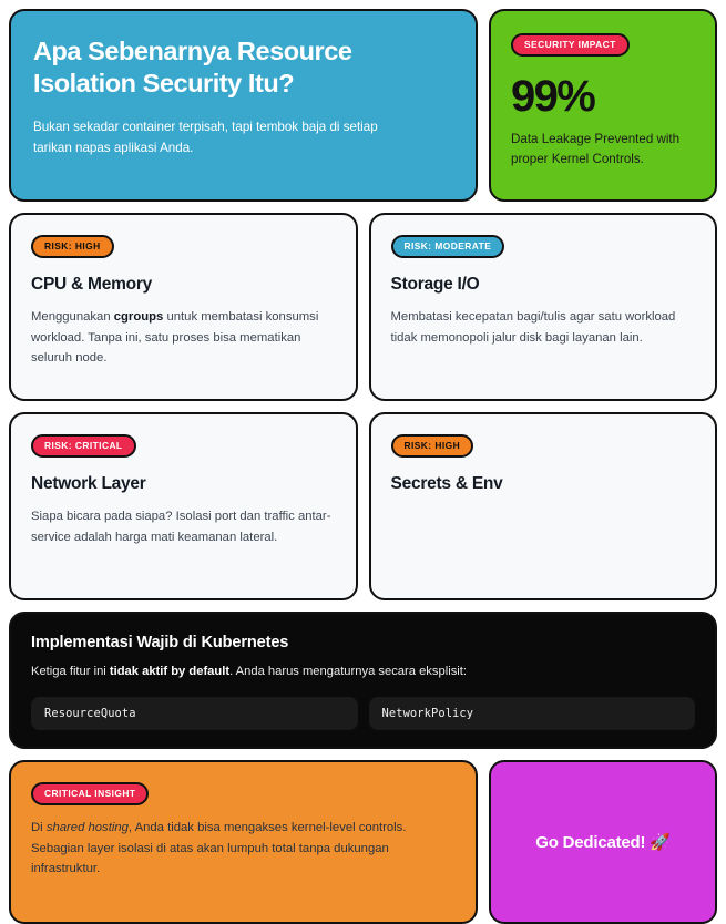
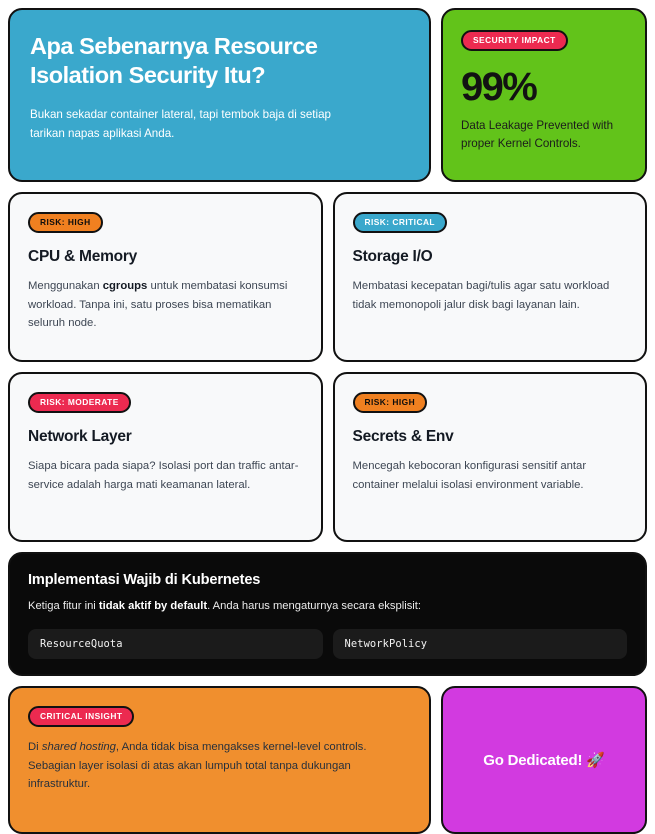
  Apa Sebenarnya Resource Isolation Security Itu?
- Bukan sekadar container terpisah, tapi tembok baja di setiap tarikan napas aplikasi Anda.
+ Bukan sekadar container lateral, tapi tembok baja di setiap tarikan napas aplikasi Anda.
  SECURITY IMPACT
  99%
  Data Leakage Prevented with proper Kernel Controls.
  RISK: HIGH
  CPU & Memory
  Menggunakan cgroups untuk membatasi konsumsi workload. Tanpa ini, satu proses bisa mematikan seluruh node.
- RISK: MODERATE
+ RISK: CRITICAL
  Storage I/O
  Membatasi kecepatan bagi/tulis agar satu workload tidak memonopoli jalur disk bagi layanan lain.
- RISK: CRITICAL
+ RISK: MODERATE
  Network Layer
  Siapa bicara pada siapa? Isolasi port dan traffic antar-service adalah harga mati keamanan lateral.
  RISK: HIGH
  Secrets & Env
+ Mencegah kebocoran konfigurasi sensitif antar container melalui isolasi environment variable.
  Implementasi Wajib di Kubernetes
  Ketiga fitur ini tidak aktif by default. Anda harus mengaturnya secara eksplisit:
  ResourceQuota
  NetworkPolicy
  CRITICAL INSIGHT
  Di shared hosting, Anda tidak bisa mengakses kernel-level controls. Sebagian layer isolasi di atas akan lumpuh total tanpa dukungan infrastruktur.
  Go Dedicated! 🚀
